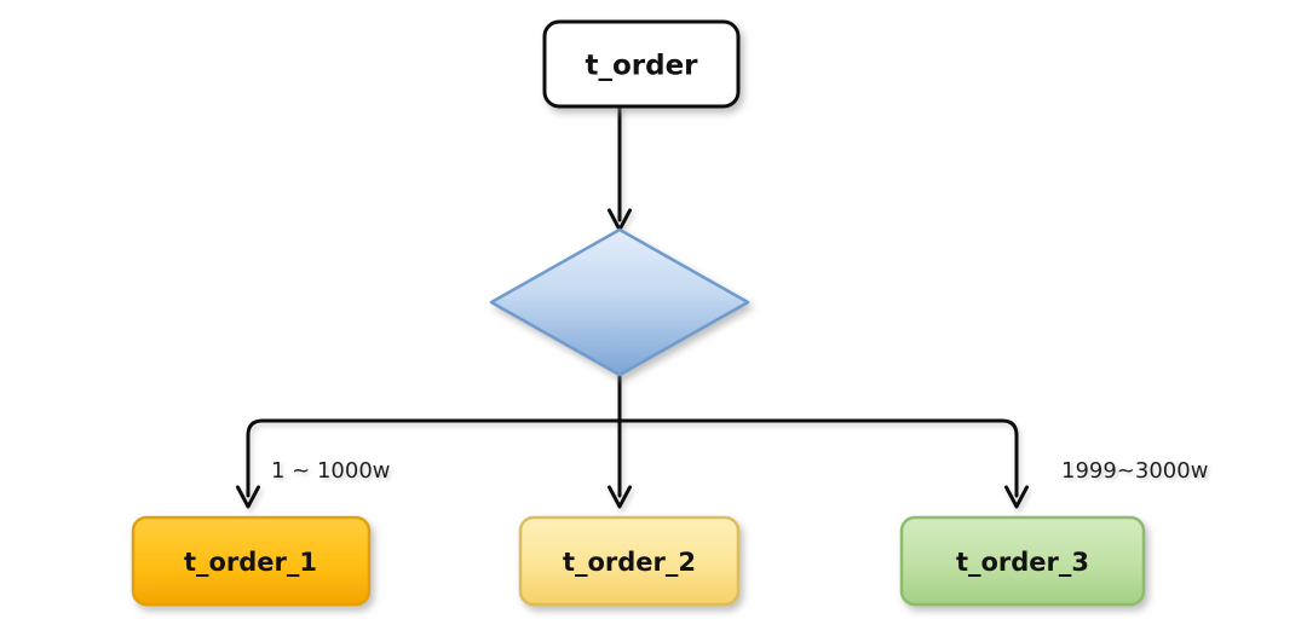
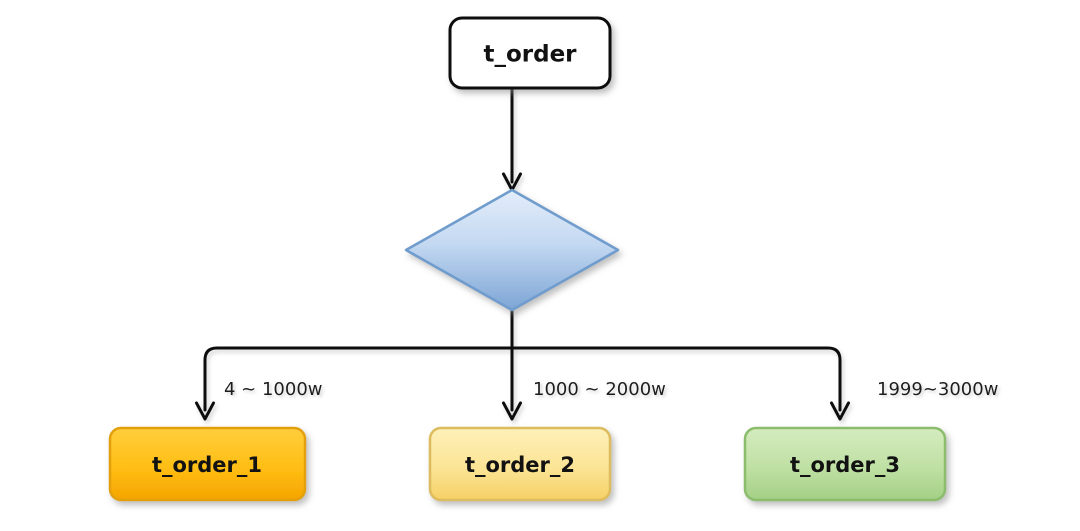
  t_order
  t_order_1
  t_order_2
  t_order_3
- 1 ~ 1000w
+ 4 ~ 1000w
+ 1000 ~ 2000w
  1999~3000w
